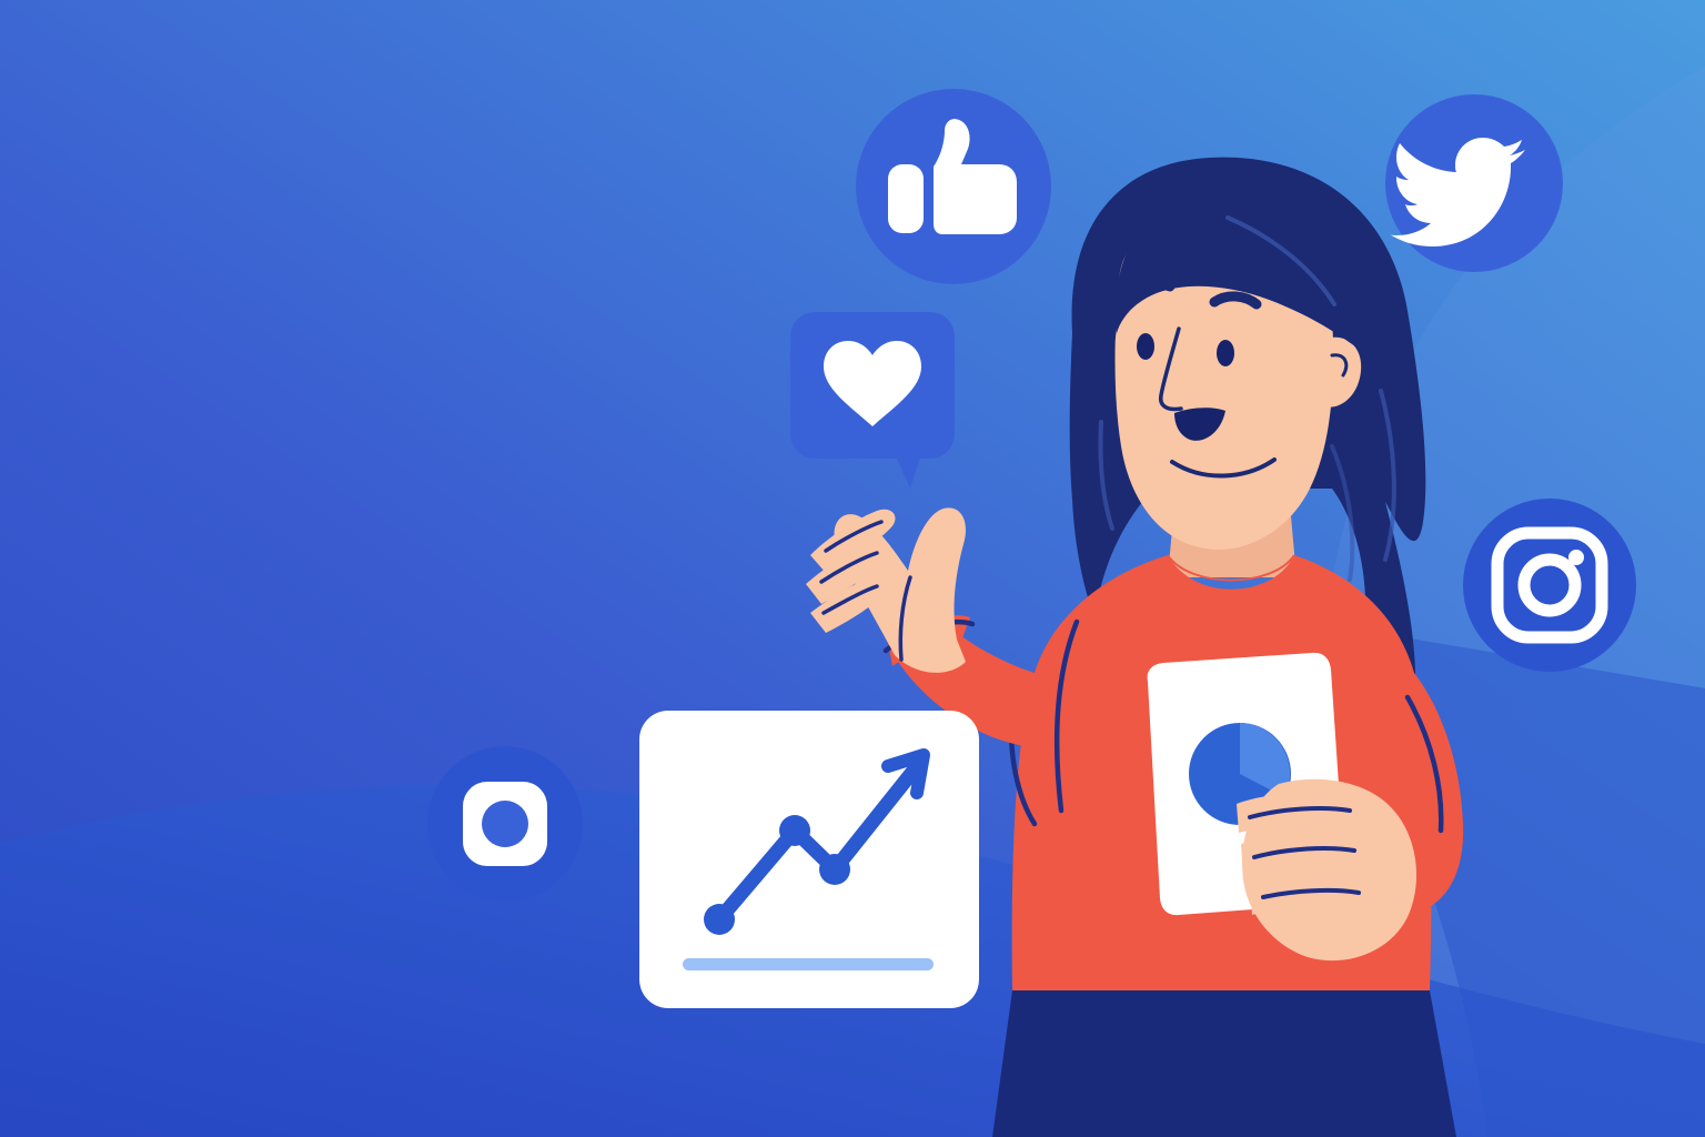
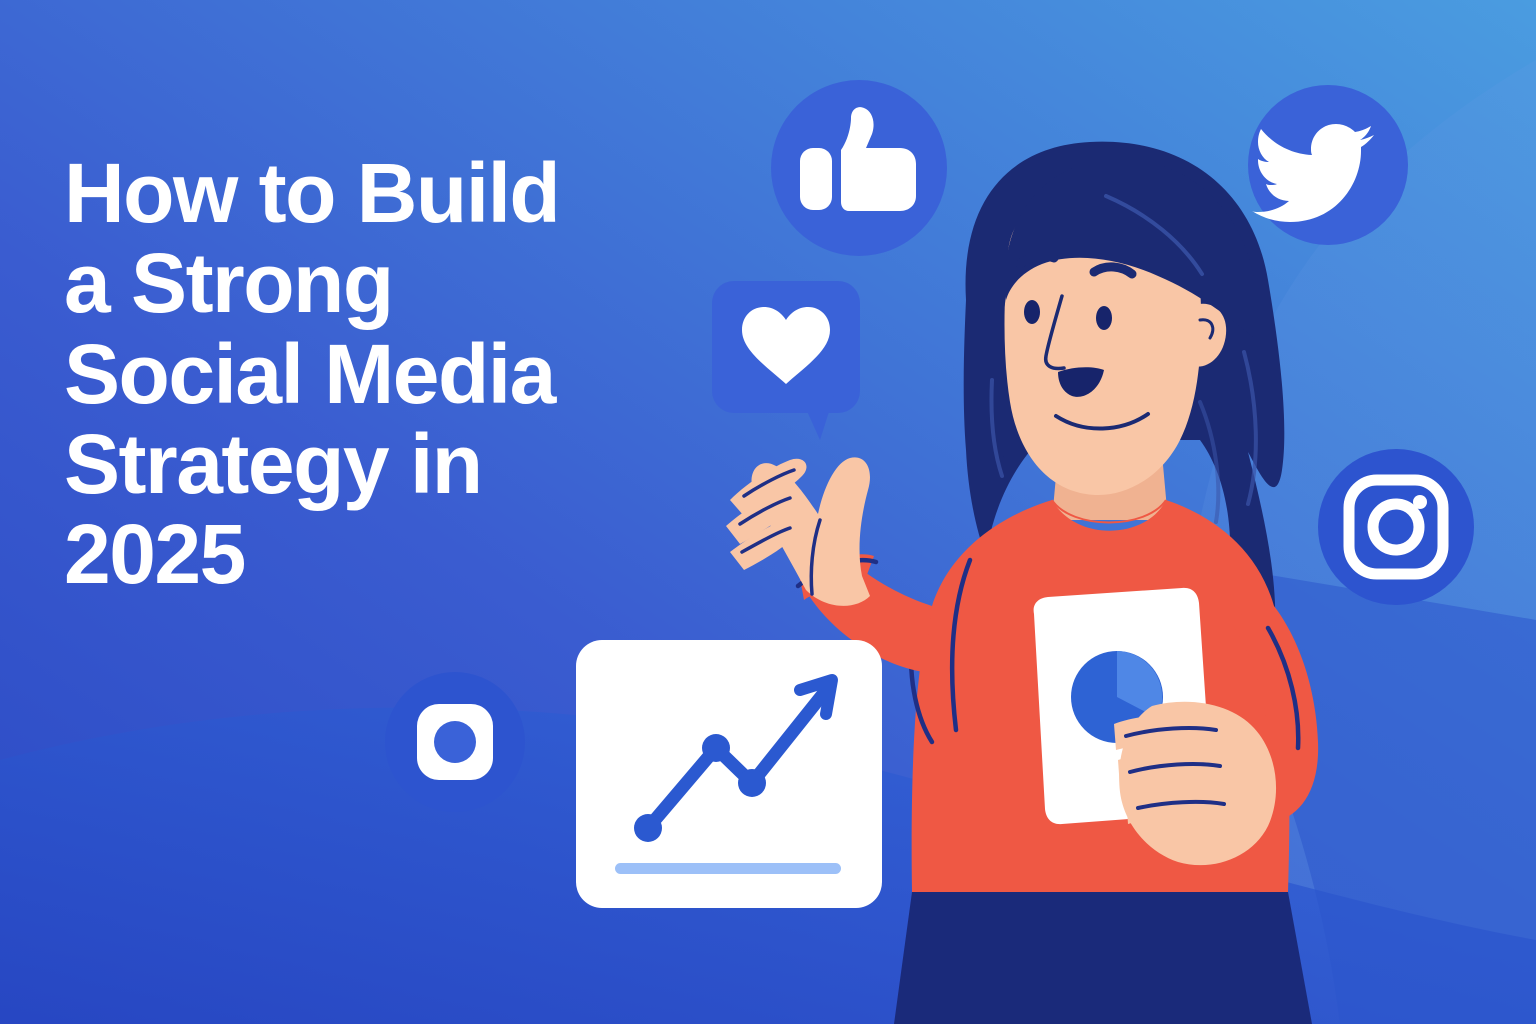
+ How to Build
+ a Strong
+ Social Media
+ Strategy in
+ 2025
